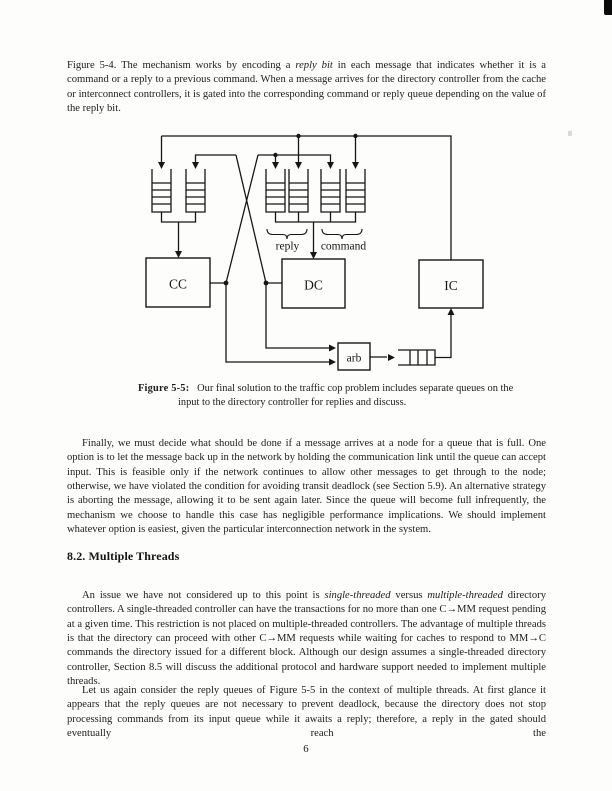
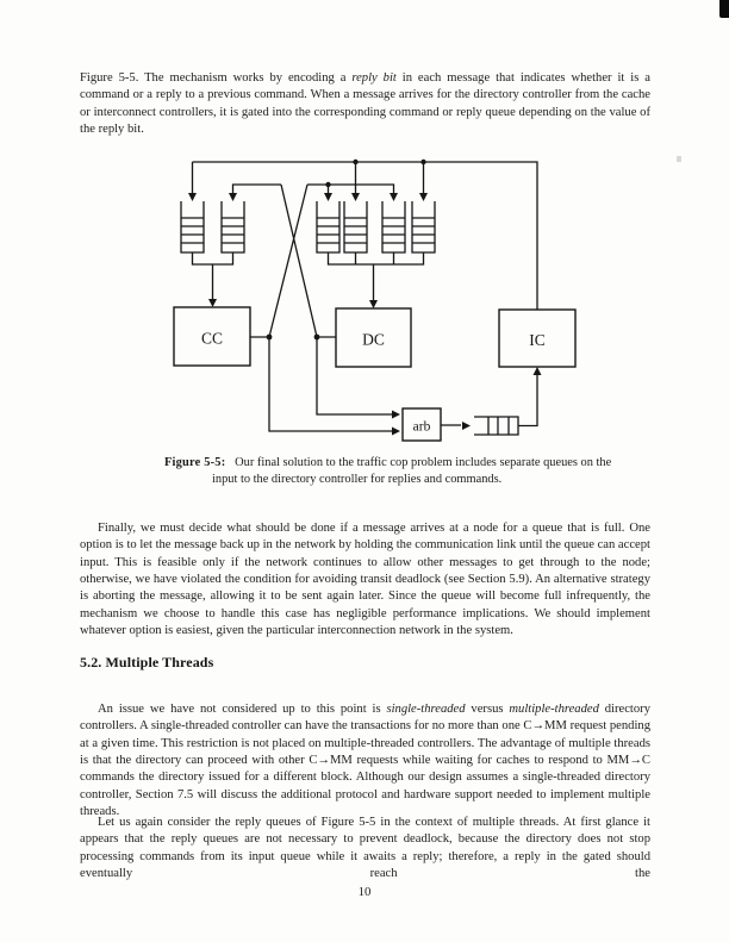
- Figure 5-4. The mechanism works by encoding a reply bit in each message that indicates whether it is a command or a reply to a previous command. When a message arrives for the directory controller from the cache or interconnect controllers, it is gated into the corresponding command or reply queue depending on the value of the reply bit.
+ Figure 5-5. The mechanism works by encoding a reply bit in each message that indicates whether it is a command or a reply to a previous command. When a message arrives for the directory controller from the cache or interconnect controllers, it is gated into the corresponding command or reply queue depending on the value of the reply bit.
  CC
  DC
  IC
  arb
- reply
- command
- Figure 5-5: Our final solution to the traffic cop problem includes separate queues on the input to the directory controller for replies and discuss.
+ Figure 5-5: Our final solution to the traffic cop problem includes separate queues on the input to the directory controller for replies and commands.
  Finally, we must decide what should be done if a message arrives at a node for a queue that is full. One option is to let the message back up in the network by holding the communication link until the queue can accept input. This is feasible only if the network continues to allow other messages to get through to the node; otherwise, we have violated the condition for avoiding transit deadlock (see Section 5.9). An alternative strategy is aborting the message, allowing it to be sent again later. Since the queue will become full infrequently, the mechanism we choose to handle this case has negligible performance implications. We should implement whatever option is easiest, given the particular interconnection network in the system.
- 8.2. Multiple Threads
+ 5.2. Multiple Threads
- An issue we have not considered up to this point is single-threaded versus multiple-threaded directory controllers. A single-threaded controller can have the transactions for no more than one C→MM request pending at a given time. This restriction is not placed on multiple-threaded controllers. The advantage of multiple threads is that the directory can proceed with other C→MM requests while waiting for caches to respond to MM→C commands the directory issued for a different block. Although our design assumes a single-threaded directory controller, Section 8.5 will discuss the additional protocol and hardware support needed to implement multiple threads.
+ An issue we have not considered up to this point is single-threaded versus multiple-threaded directory controllers. A single-threaded controller can have the transactions for no more than one C→MM request pending at a given time. This restriction is not placed on multiple-threaded controllers. The advantage of multiple threads is that the directory can proceed with other C→MM requests while waiting for caches to respond to MM→C commands the directory issued for a different block. Although our design assumes a single-threaded directory controller, Section 7.5 will discuss the additional protocol and hardware support needed to implement multiple threads.
  Let us again consider the reply queues of Figure 5-5 in the context of multiple threads. At first glance it appears that the reply queues are not necessary to prevent deadlock, because the directory does not stop processing commands from its input queue while it awaits a reply; therefore, a reply in the gated should eventually reach the
- 6
+ 10
